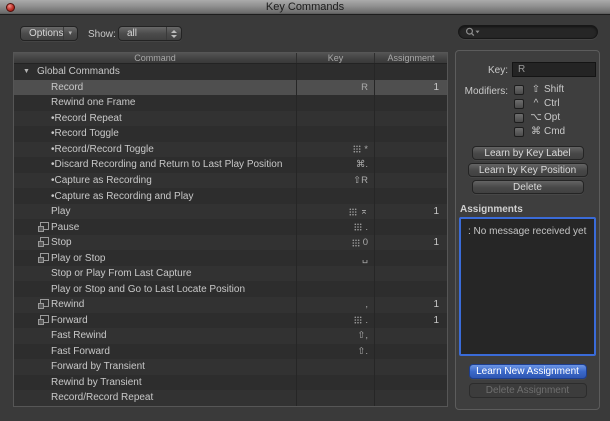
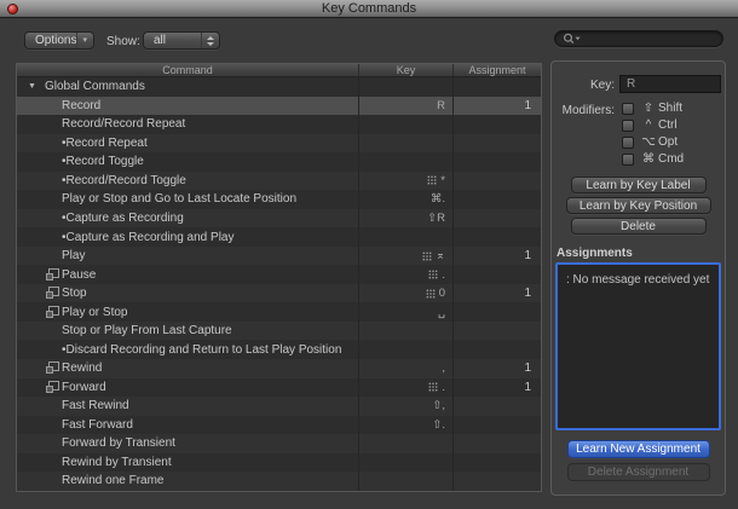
  Key Commands
  Options
  Show:
  all
  Command
  Key
  Assignment
  Global Commands
  Record
  R
  1
- Rewind one Frame
+ Record/Record Repeat
  •Record Repeat
  •Record Toggle
  •Record/Record Toggle
  *
- •Discard Recording and Return to Last Play Position
+ Play or Stop and Go to Last Locate Position
  ⌘.
  •Capture as Recording
  ⇧R
  •Capture as Recording and Play
  Play
  ⌅
  1
  Pause
  .
  Stop
  0
  1
  Play or Stop
  ␣
  Stop or Play From Last Capture
- Play or Stop and Go to Last Locate Position
+ •Discard Recording and Return to Last Play Position
  Rewind
  ,
  1
  Forward
  .
  1
  Fast Rewind
  ⇧,
  Fast Forward
  ⇧.
  Forward by Transient
  Rewind by Transient
- Record/Record Repeat
+ Rewind one Frame
  Key:
  R
  Modifiers:
  ⇧
  Shift
  ^
  Ctrl
  ⌥
  Opt
  ⌘
  Cmd
  Learn by Key Label
  Learn by Key Position
  Delete
  Assignments
  : No message received yet
  Learn New Assignment
  Delete Assignment
